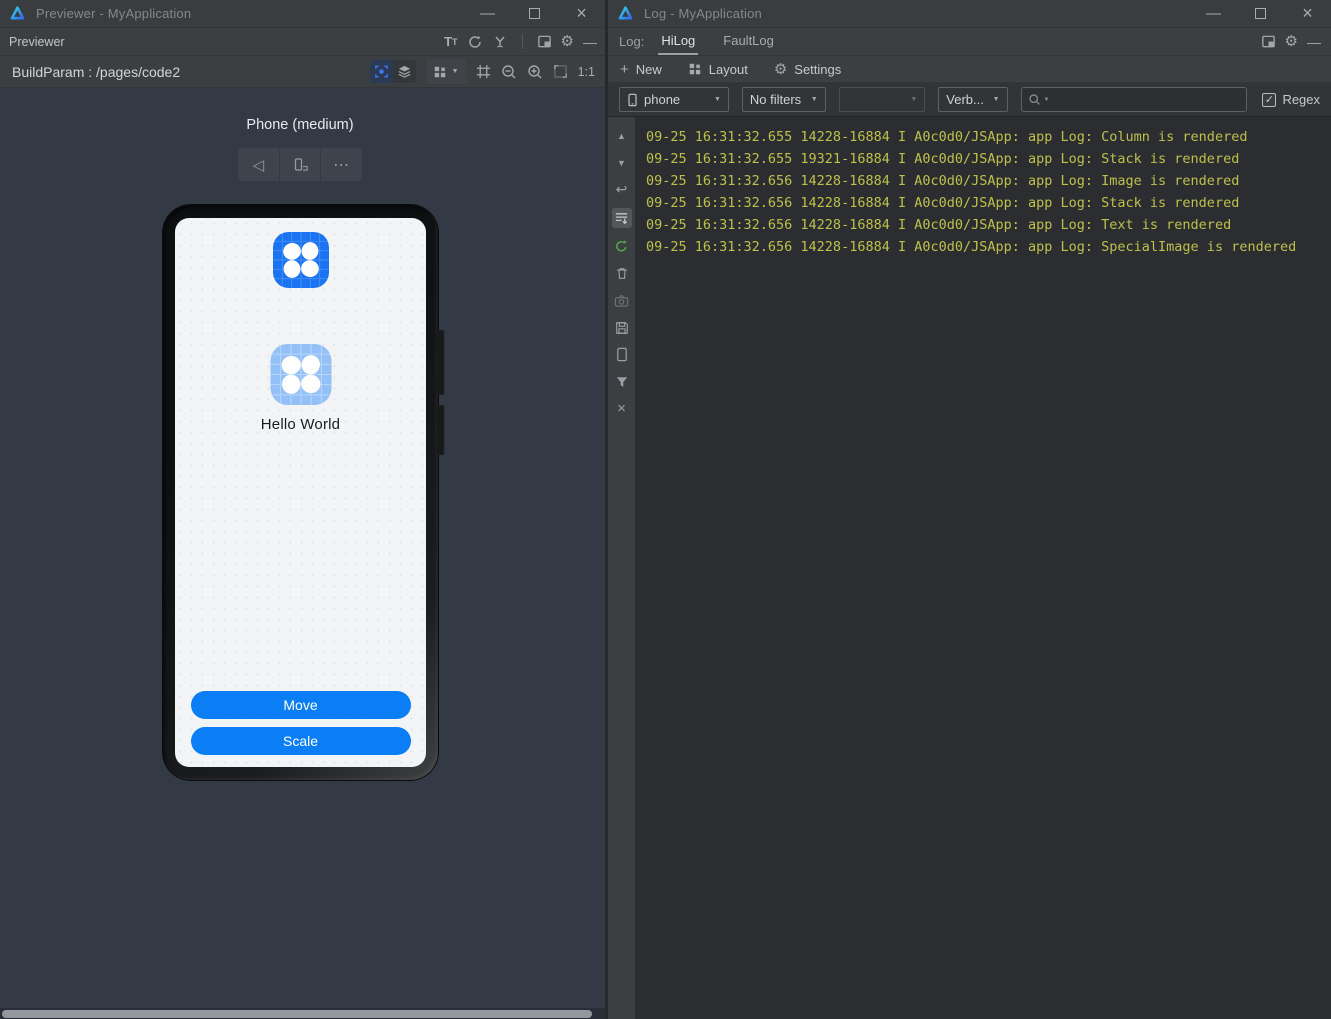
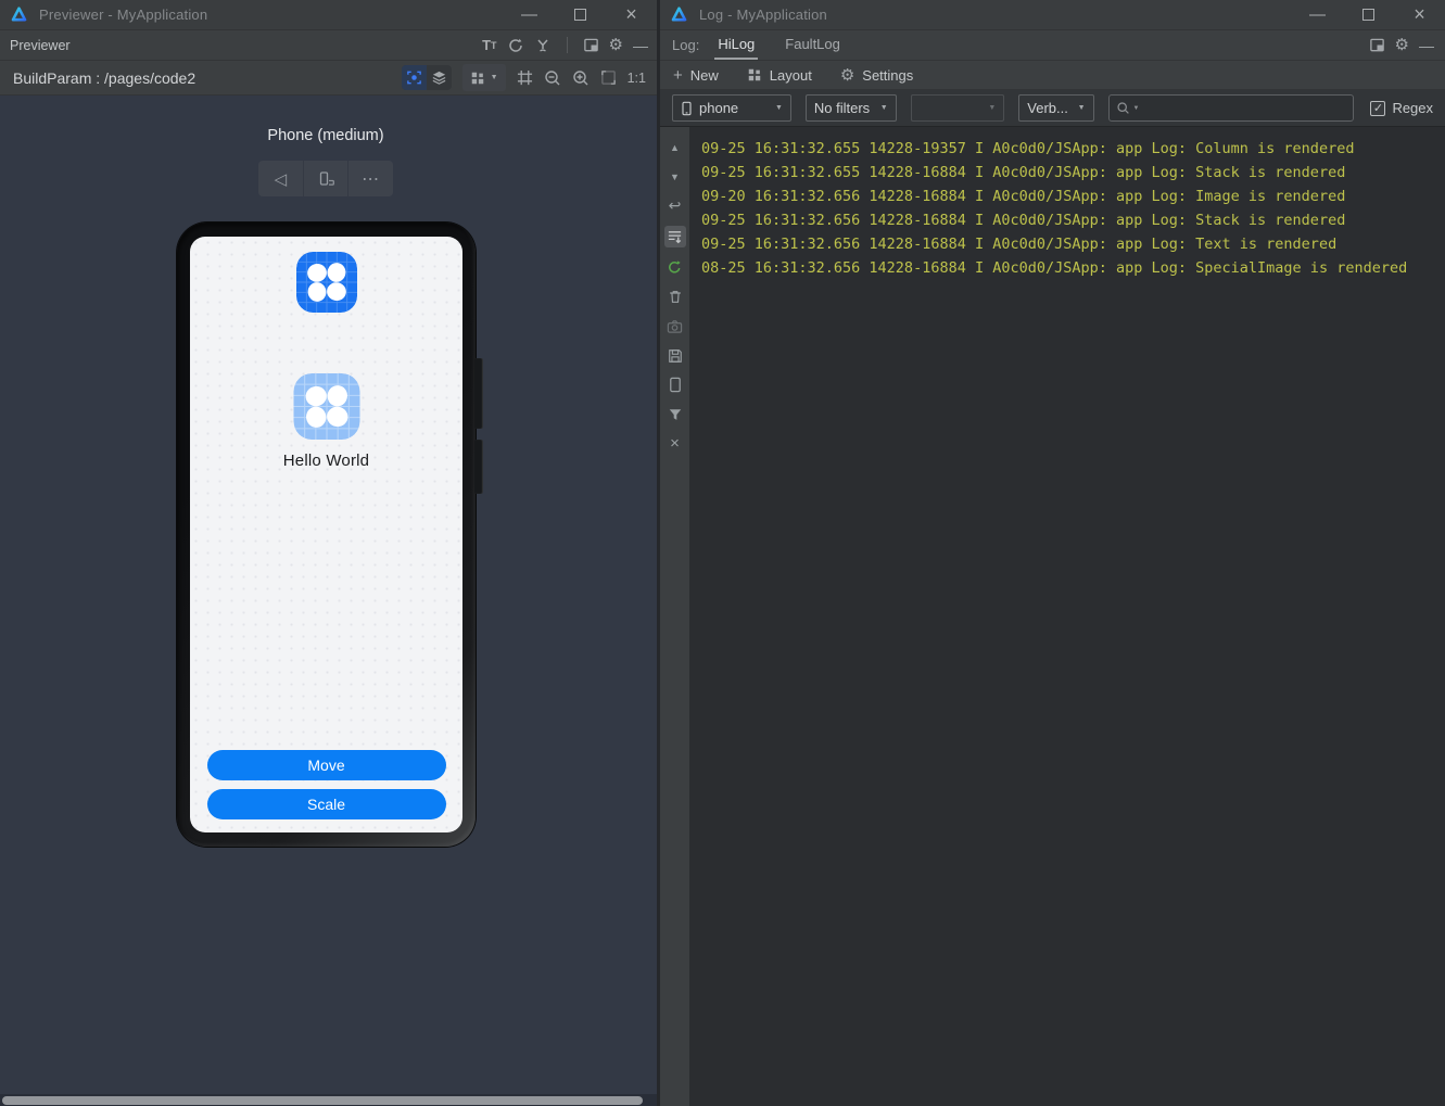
  Previewer - MyApplication
  —
  ×
  Previewer
  T
  T
  ⚙
  —
  BuildParam : /pages/code2
  1:1
  Phone (medium)
  ◁
  ⋯
  Hello World
  Move
  Scale
  Log - MyApplication
  —
  ×
  Log:
  HiLog
  FaultLog
  ⚙
  —
  +
  New
  Layout
  ⚙
  Settings
  phone
  No filters
  Verb...
  ✓
  Regex
  ▲
  ▼
  ↩
  ×
- 09-25 16:31:32.655 14228-16884 I A0c0d0/JSApp: app Log: Column is rendered
+ 09-25 16:31:32.655 14228-19357 I A0c0d0/JSApp: app Log: Column is rendered
- 09-25 16:31:32.655 19321-16884 I A0c0d0/JSApp: app Log: Stack is rendered
+ 09-25 16:31:32.655 14228-16884 I A0c0d0/JSApp: app Log: Stack is rendered
- 09-25 16:31:32.656 14228-16884 I A0c0d0/JSApp: app Log: Image is rendered
+ 09-20 16:31:32.656 14228-16884 I A0c0d0/JSApp: app Log: Image is rendered
  09-25 16:31:32.656 14228-16884 I A0c0d0/JSApp: app Log: Stack is rendered
  09-25 16:31:32.656 14228-16884 I A0c0d0/JSApp: app Log: Text is rendered
- 09-25 16:31:32.656 14228-16884 I A0c0d0/JSApp: app Log: SpecialImage is rendered
+ 08-25 16:31:32.656 14228-16884 I A0c0d0/JSApp: app Log: SpecialImage is rendered
